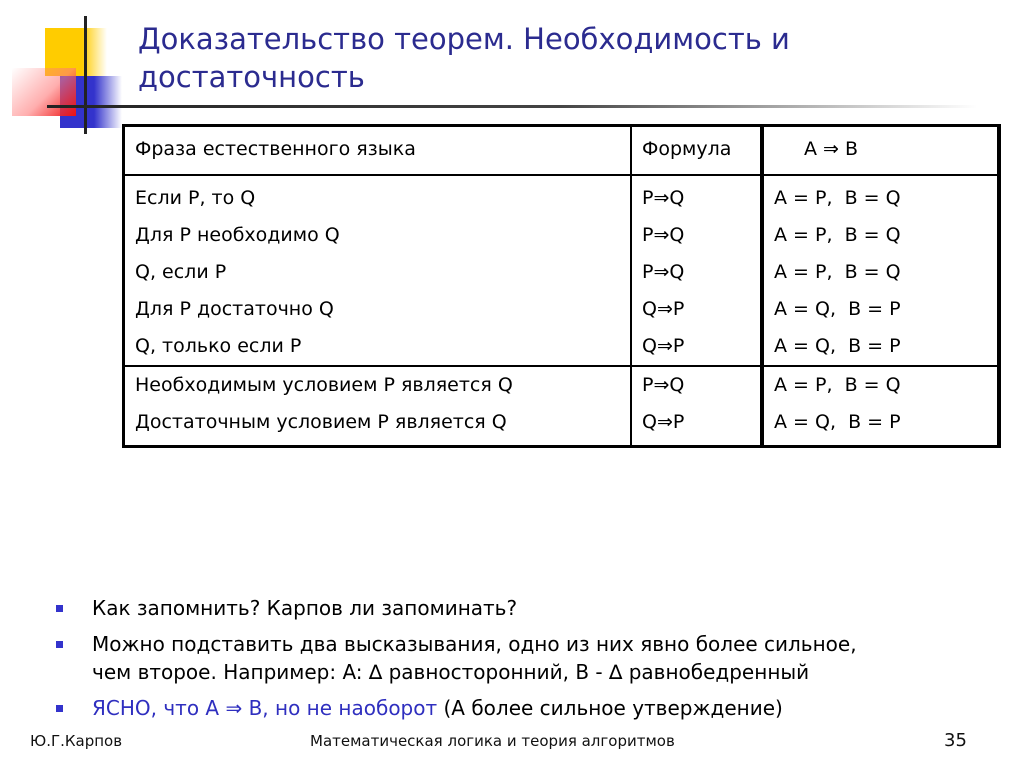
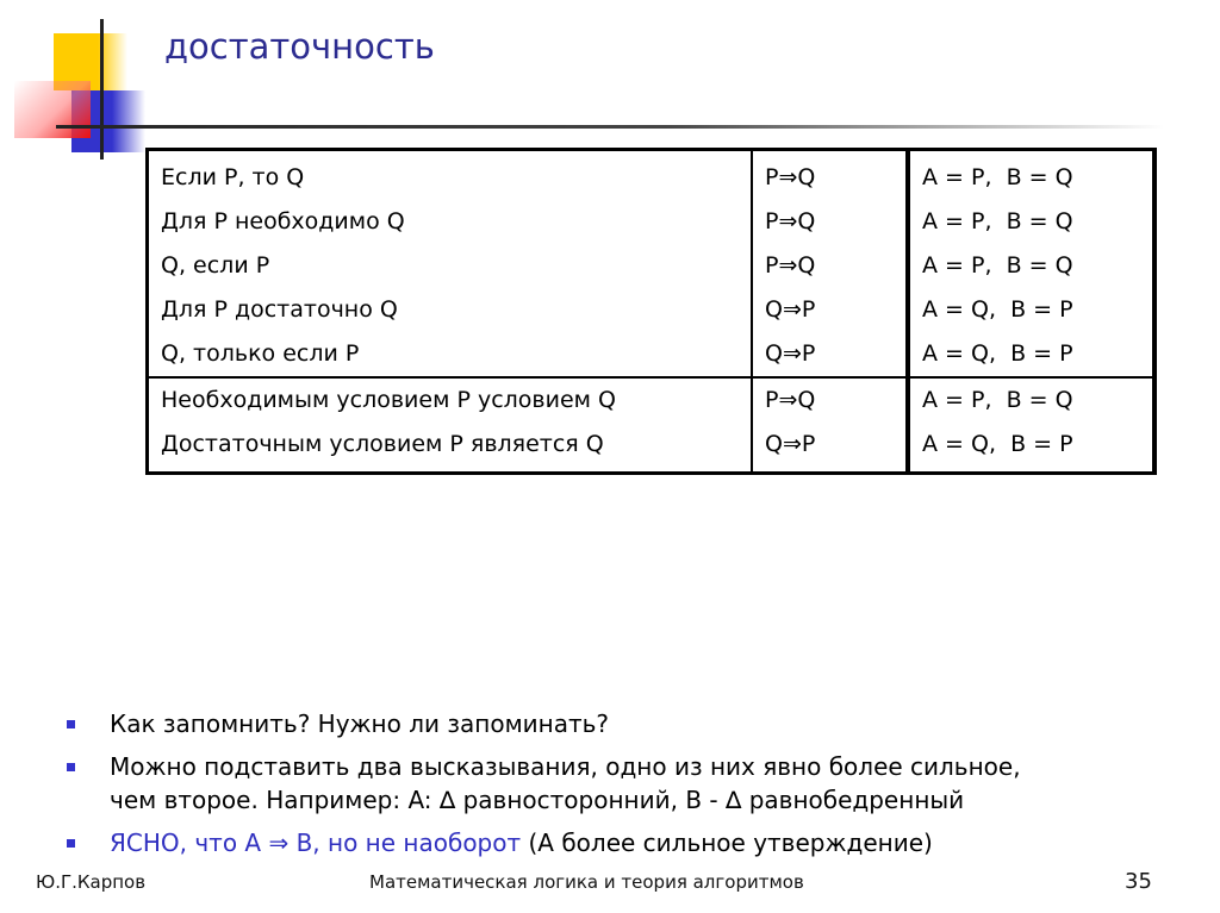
- Доказательство теорем. Необходимость и
  достаточность
- Фраза естественного языка	Формула	A ⇒ B
  Если P, то Q Для P необходимо Q Q, если P Для P достаточно Q Q, только если P	P⇒Q P⇒Q P⇒Q Q⇒P Q⇒P	A = P, B = Q A = P, B = Q A = P, B = Q A = Q, B = P A = Q, B = P
- Необходимым условием P является Q Достаточным условием P является Q	P⇒Q Q⇒P	A = P, B = Q A = Q, B = P
+ Необходимым условием P условием Q Достаточным условием P является Q	P⇒Q Q⇒P	A = P, B = Q A = Q, B = P
- Как запомнить? Карпов ли запоминать?
+ Как запомнить? Нужно ли запоминать?
  Можно подставить два высказывания, одно из них явно более сильное,
  чем второе. Например: A: ∆ равносторонний, B - ∆ равнобедренный
  ЯСНО, что A ⇒ B, но не наоборот (A более сильное утверждение)
  Ю.Г.Карпов
  Математическая логика и теория алгоритмов
  35
